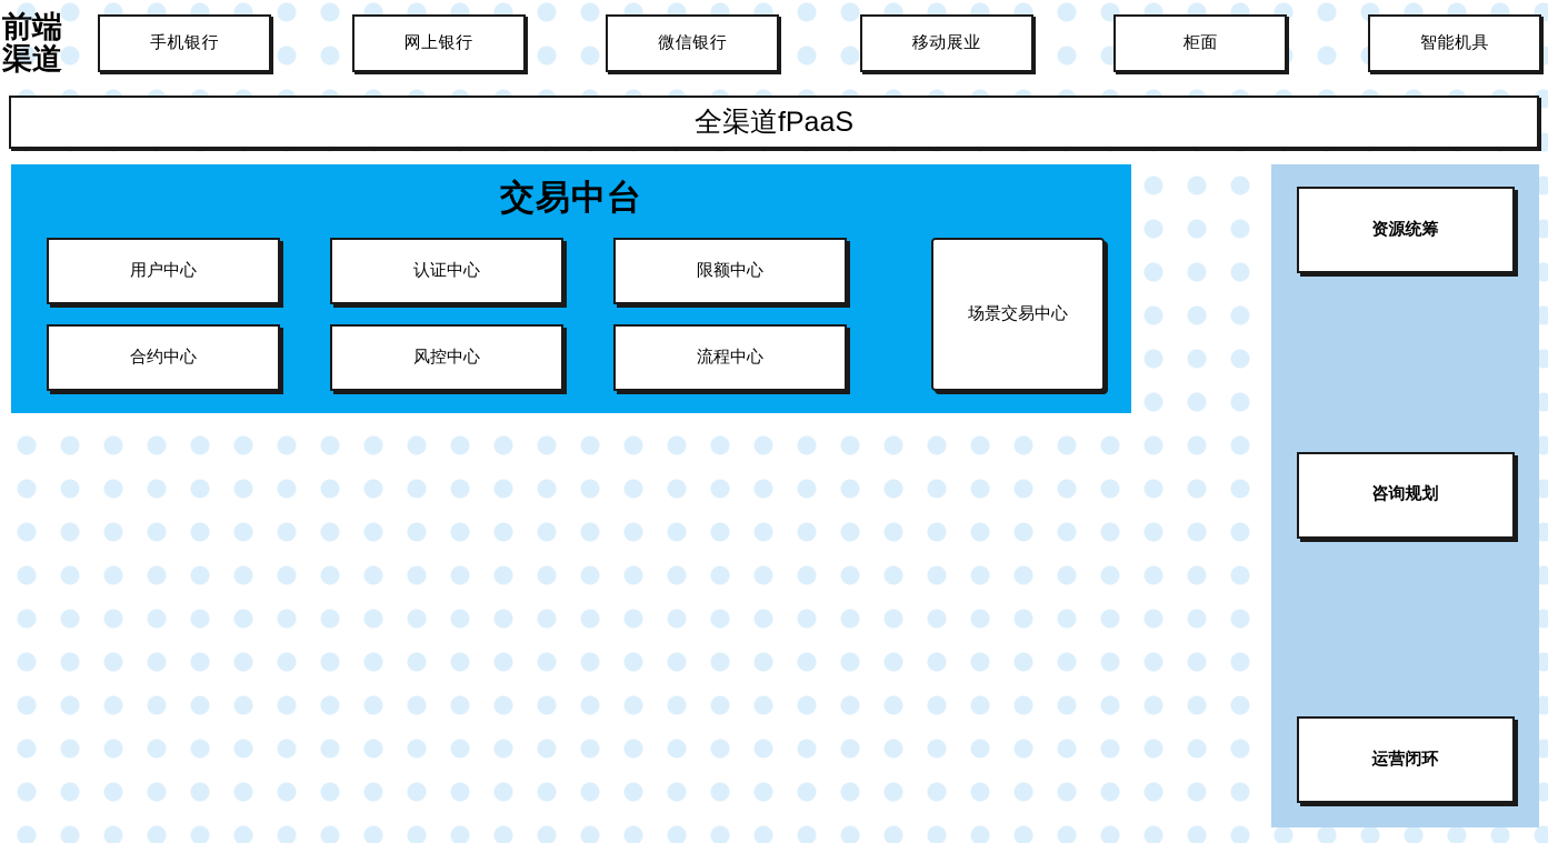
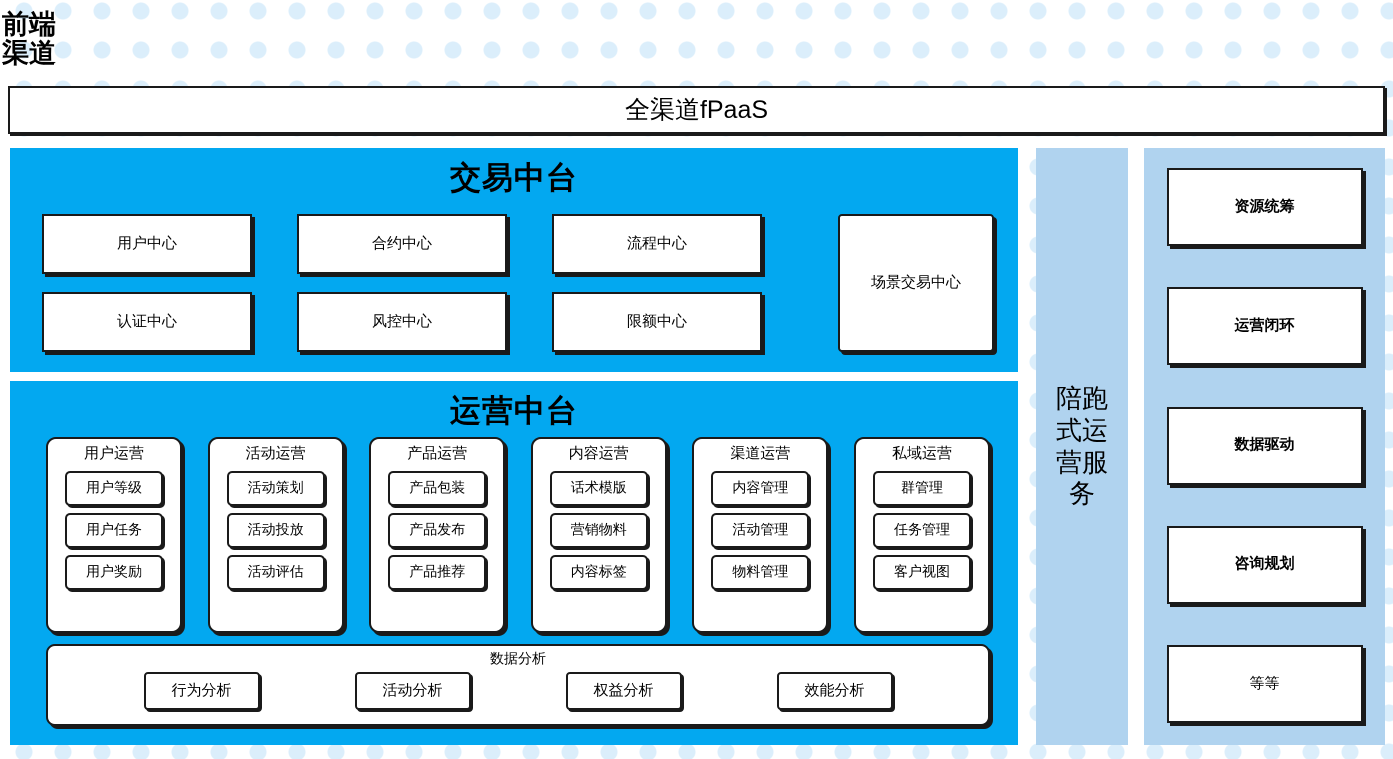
  前端
  渠道
- 手机银行
- 网上银行
- 微信银行
- 移动展业
- 柜面
- 智能机具
  全渠道fPaaS
  交易中台
  用户中心
- 认证中心
+ 合约中心
- 限额中心
+ 流程中心
- 合约中心
+ 认证中心
  风控中心
- 流程中心
+ 限额中心
  场景交易中心
+ 运营中台
+ 用户运营
+ 用户等级
+ 用户任务
+ 用户奖励
+ 活动运营
+ 活动策划
+ 活动投放
+ 活动评估
+ 产品运营
+ 产品包装
+ 产品发布
+ 产品推荐
+ 内容运营
+ 话术模版
+ 营销物料
+ 内容标签
+ 渠道运营
+ 内容管理
+ 活动管理
+ 物料管理
+ 私域运营
+ 群管理
+ 任务管理
+ 客户视图
+ 数据分析
+ 行为分析
+ 活动分析
+ 权益分析
+ 效能分析
+ 陪跑式运营服务
  资源统筹
- 咨询规划
+ 运营闭环
+ 数据驱动
- 运营闭环
+ 咨询规划
+ 等等
